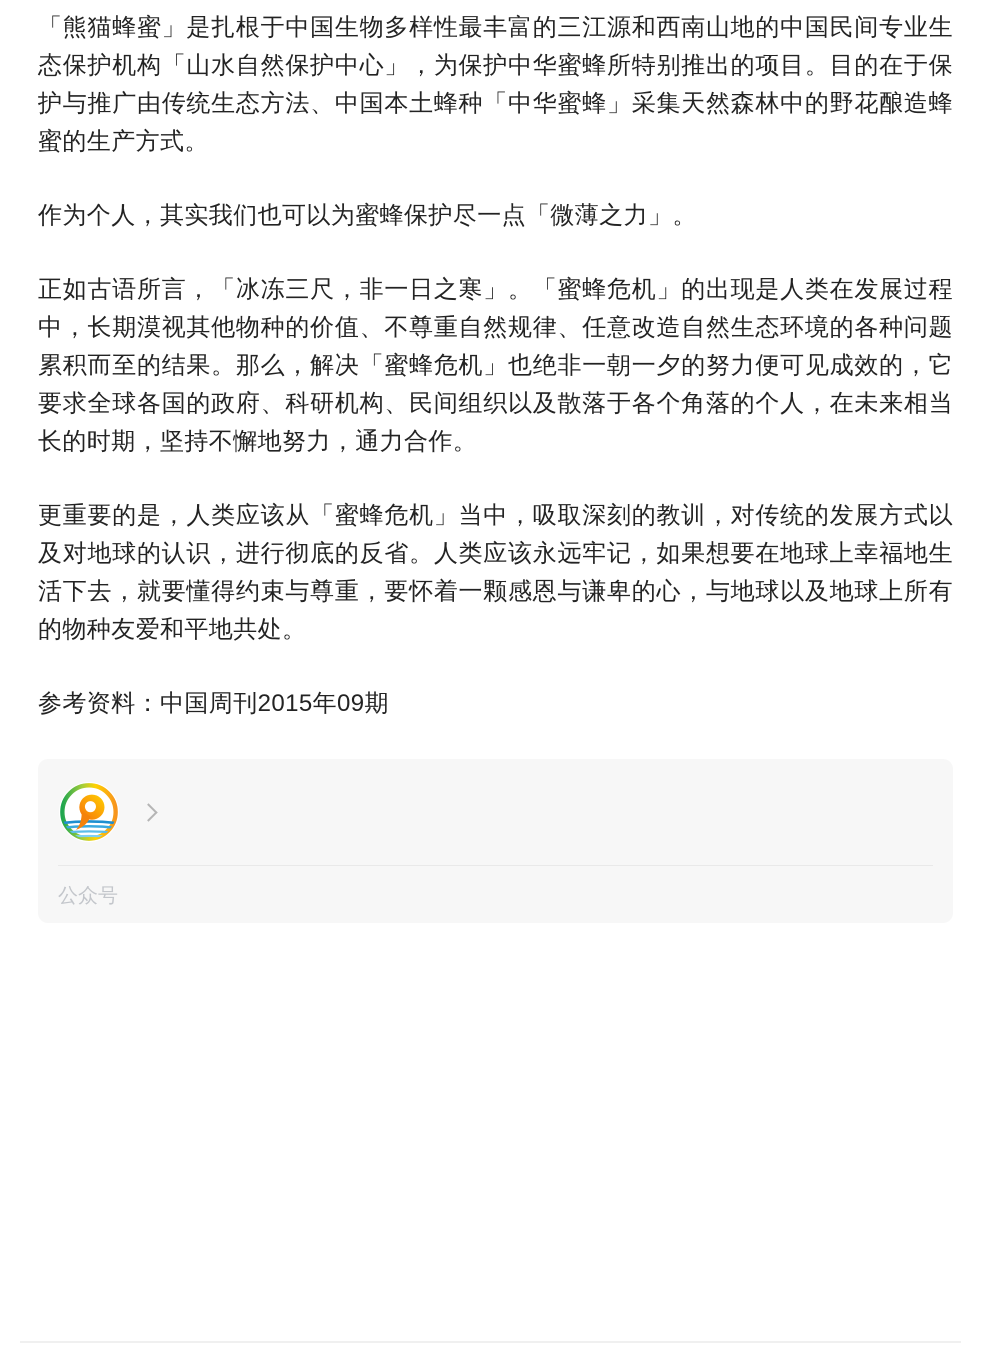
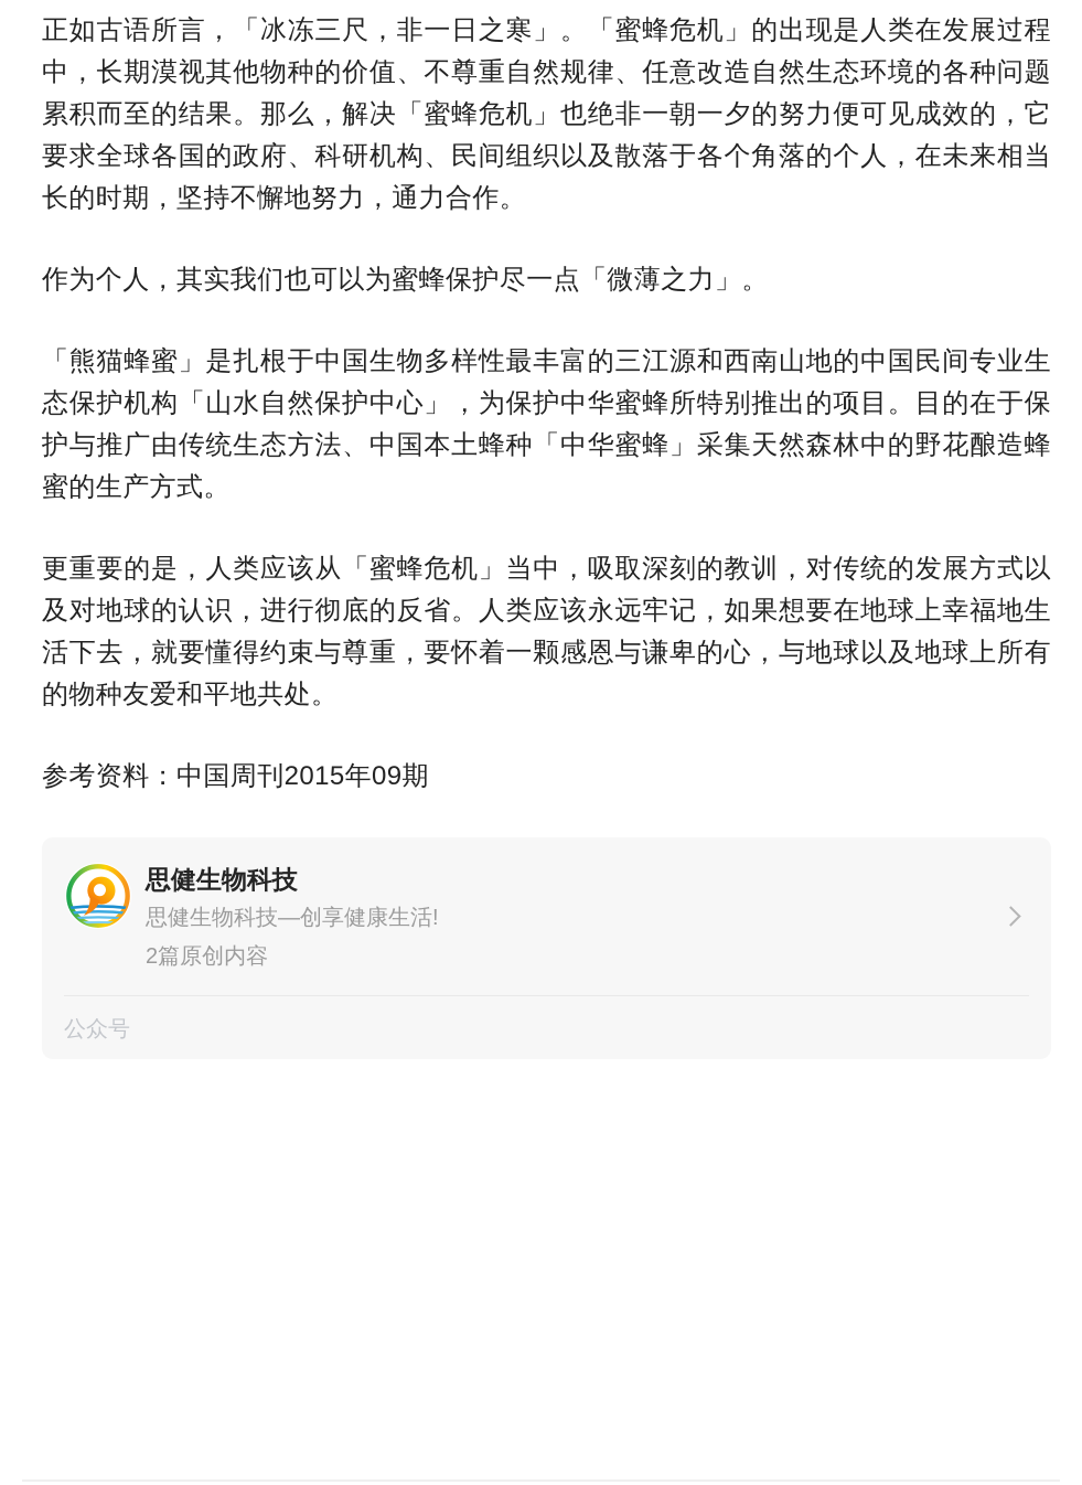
- 「熊猫蜂蜜」是扎根于中国生物多样性最丰富的三江源和西南山地的中国民间专业生态保护机构「山水自然保护中心」，为保护中华蜜蜂所特别推出的项目。目的在于保护与推广由传统生态方法、中国本土蜂种「中华蜜蜂」采集天然森林中的野花酿造蜂蜜的生产方式。
+ 正如古语所言，「冰冻三尺，非一日之寒」。「蜜蜂危机」的出现是人类在发展过程中，长期漠视其他物种的价值、不尊重自然规律、任意改造自然生态环境的各种问题累积而至的结果。那么，解决「蜜蜂危机」也绝非一朝一夕的努力便可见成效的，它要求全球各国的政府、科研机构、民间组织以及散落于各个角落的个人，在未来相当长的时期，坚持不懈地努力，通力合作。
  作为个人，其实我们也可以为蜜蜂保护尽一点「微薄之力」。
- 正如古语所言，「冰冻三尺，非一日之寒」。「蜜蜂危机」的出现是人类在发展过程中，长期漠视其他物种的价值、不尊重自然规律、任意改造自然生态环境的各种问题累积而至的结果。那么，解决「蜜蜂危机」也绝非一朝一夕的努力便可见成效的，它要求全球各国的政府、科研机构、民间组织以及散落于各个角落的个人，在未来相当长的时期，坚持不懈地努力，通力合作。
+ 「熊猫蜂蜜」是扎根于中国生物多样性最丰富的三江源和西南山地的中国民间专业生态保护机构「山水自然保护中心」，为保护中华蜜蜂所特别推出的项目。目的在于保护与推广由传统生态方法、中国本土蜂种「中华蜜蜂」采集天然森林中的野花酿造蜂蜜的生产方式。
  更重要的是，人类应该从「蜜蜂危机」当中，吸取深刻的教训，对传统的发展方式以及对地球的认识，进行彻底的反省。人类应该永远牢记，如果想要在地球上幸福地生活下去，就要懂得约束与尊重，要怀着一颗感恩与谦卑的心，与地球以及地球上所有的物种友爱和平地共处。
  参考资料：中国周刊2015年09期
+ 思健生物科技
+ 思健生物科技—创享健康生活!
+ 2篇原创内容
  公众号
